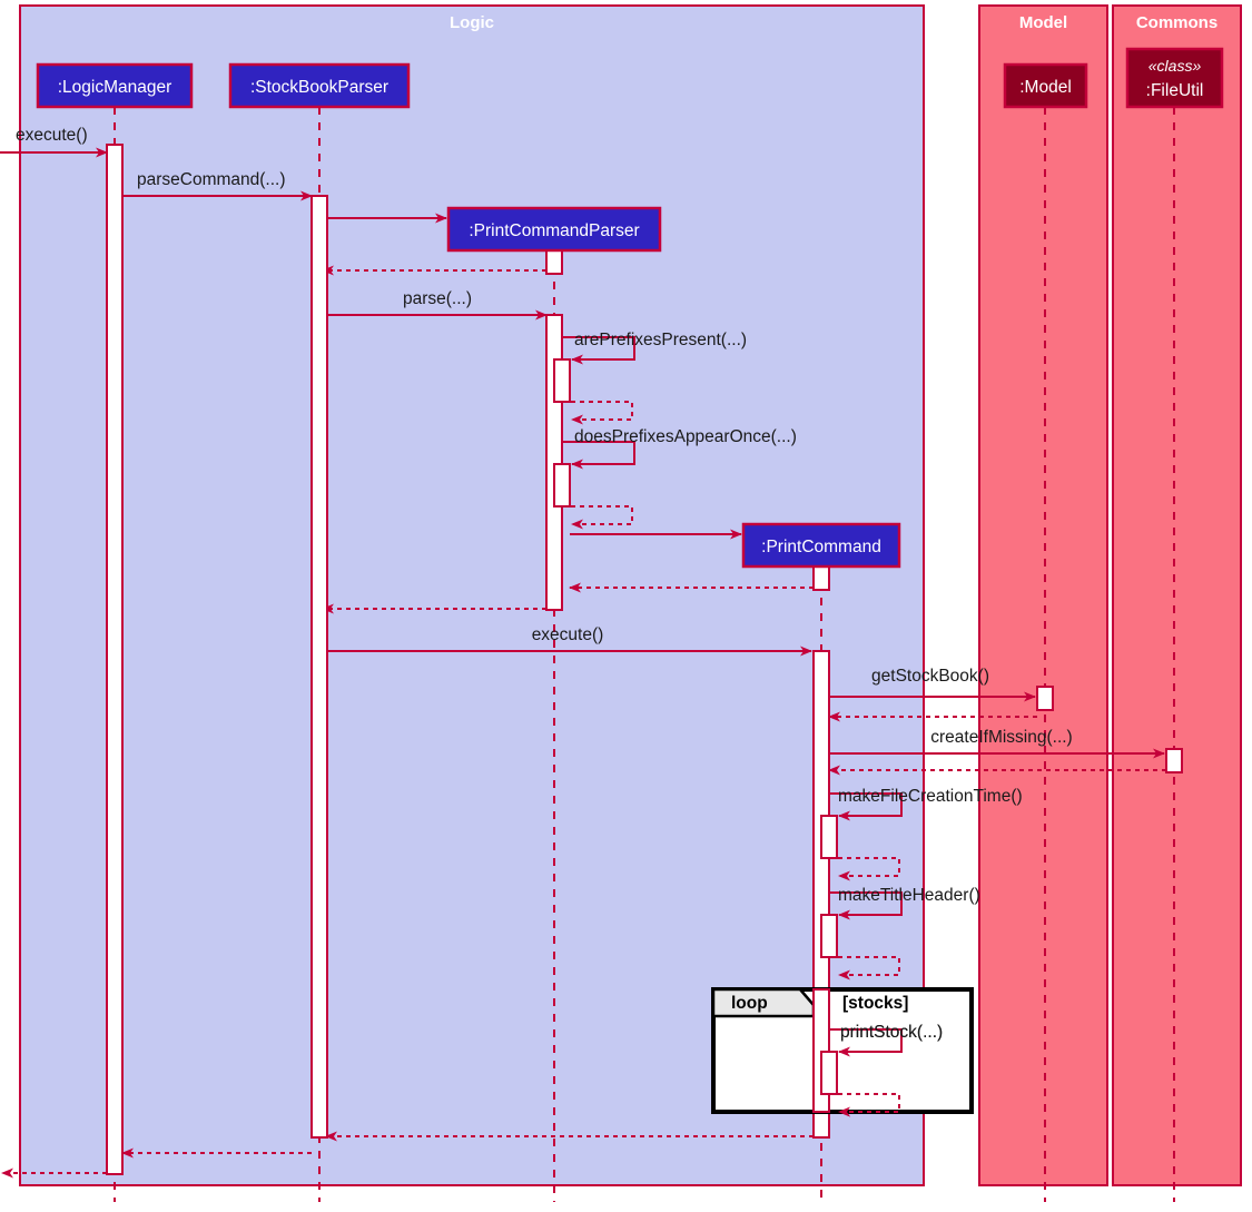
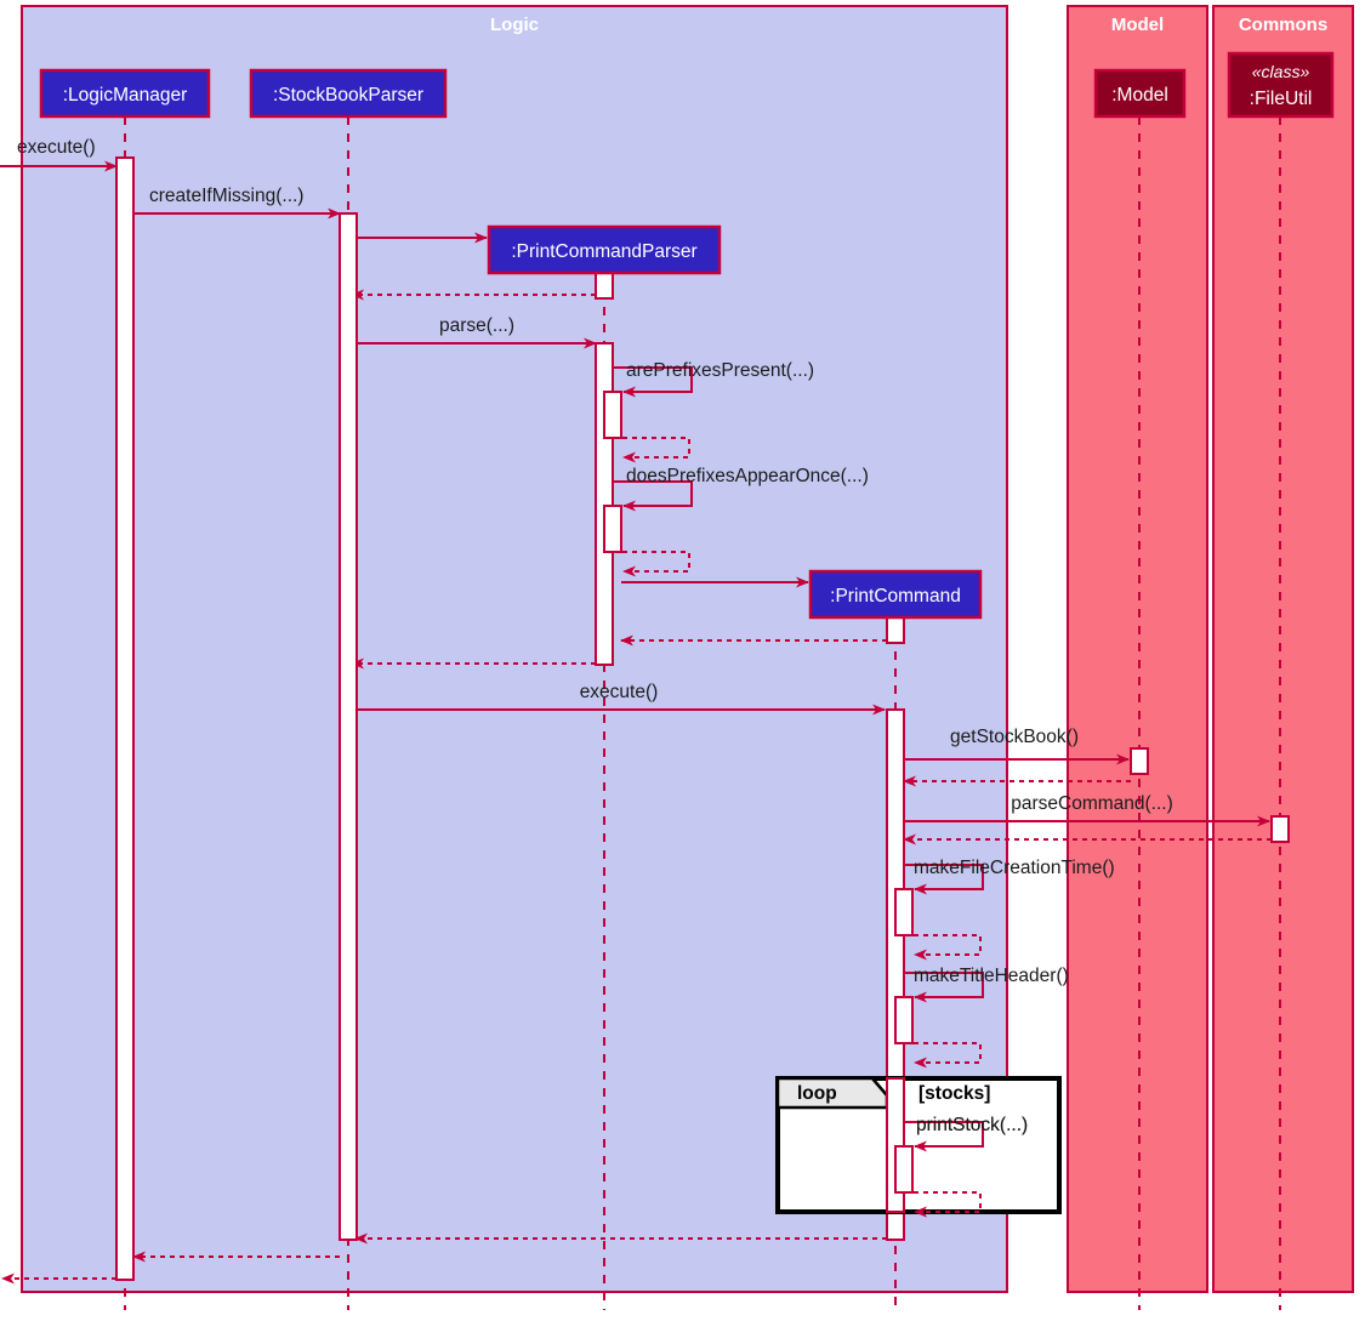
  Logic
  Model
  Commons
  :LogicManager
  :StockBookParser
  :PrintCommandParser
  :PrintCommand
  :Model
  «class»
  :FileUtil
  loop
  [stocks]
  printStock(...)
  execute()
- parseCommand(...)
+ createIfMissing(...)
  parse(...)
  arePrefixesPresent(...)
  doesPrefixesAppearOnce(...)
  execute()
  getStockBook()
- createIfMissing(...)
+ parseCommand(...)
  makeFileCreationTime()
  makeTitleHeader()
